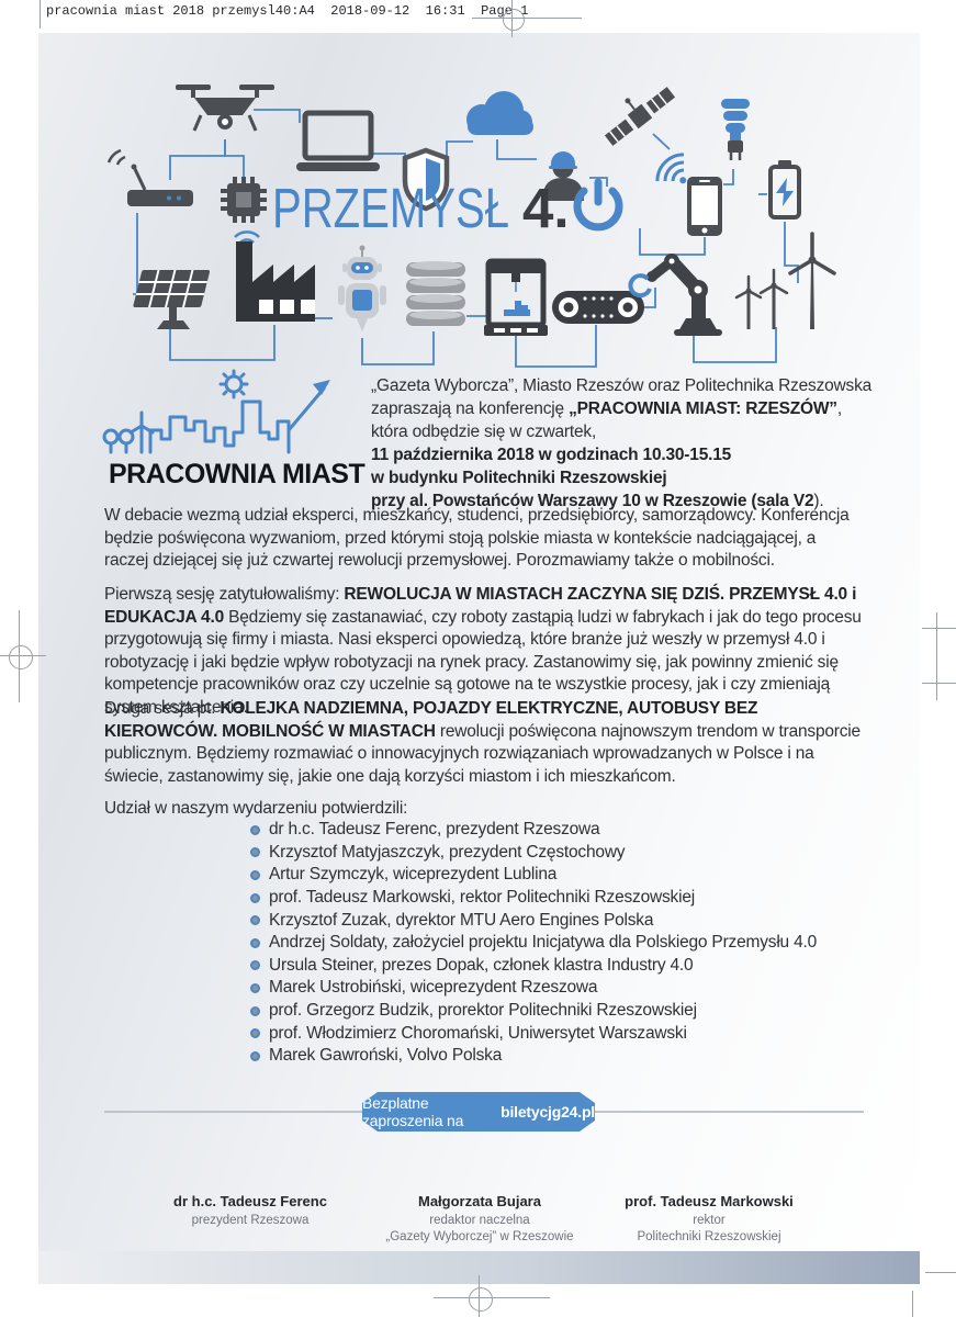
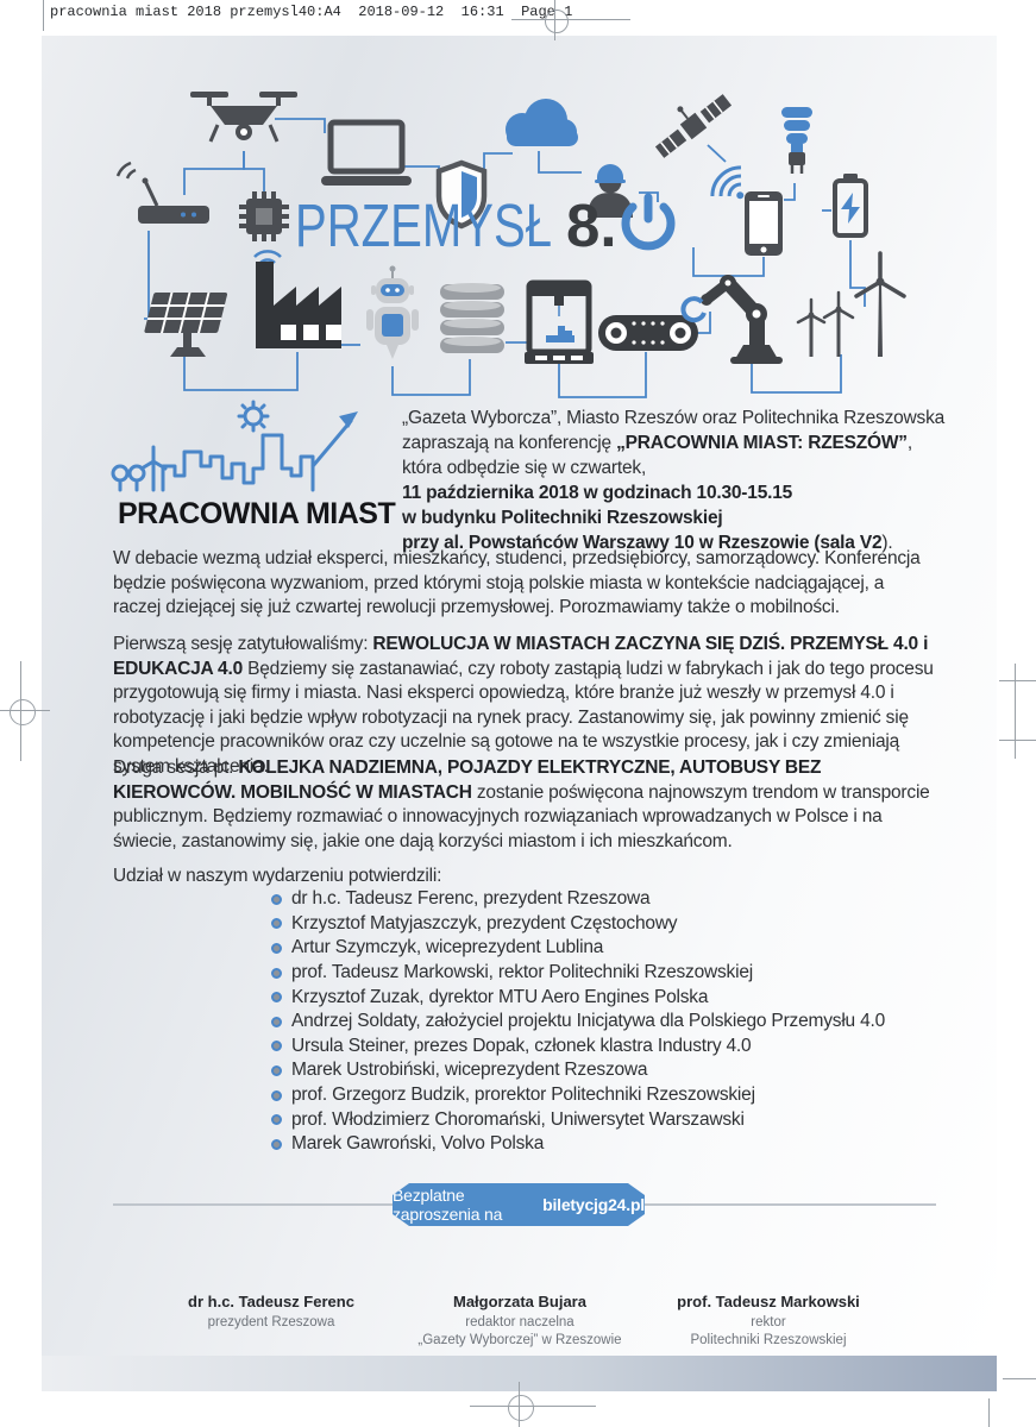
  pracownia miast 2018 przemysl40:A4 2018-09-12 16:31 Page 1
  PRZEMYSŁ
- 4.
+ 8.
  PRACOWNIA MIAST
  „Gazeta Wyborcza”, Miasto Rzeszów oraz Politechnika Rzeszowska
  zapraszają na konferencję „PRACOWNIA MIAST: RZESZÓW”,
  która odbędzie się w czwartek,
  11 października 2018 w godzinach 10.30-15.15
  w budynku Politechniki Rzeszowskiej
  przy al. Powstańców Warszawy 10 w Rzeszowie (sala V2).
  W debacie wezmą udział eksperci, mieszkańcy, studenci, przedsiębiorcy, samorządowcy. Konferencja będzie poświęcona wyzwaniom, przed którymi stoją polskie miasta w kontekście nadciągającej, a raczej dziejącej się już czwartej rewolucji przemysłowej. Porozmawiamy także o mobilności.
  Pierwszą sesję zatytułowaliśmy: REWOLUCJA W MIASTACH ZACZYNA SIĘ DZIŚ. PRZEMYSŁ 4.0 i EDUKACJA 4.0 Będziemy się zastanawiać, czy roboty zastąpią ludzi w fabrykach i jak do tego procesu przygotowują się firmy i miasta. Nasi eksperci opowiedzą, które branże już weszły w przemysł 4.0 i robotyzację i jaki będzie wpływ robotyzacji na rynek pracy. Zastanowimy się, jak powinny zmienić się kompetencje pracowników oraz czy uczelnie są gotowe na te wszystkie procesy, jak i czy zmieniają system kształcenia.
- Druga sesja pt. KOLEJKA NADZIEMNA, POJAZDY ELEKTRYCZNE, AUTOBUSY BEZ KIEROWCÓW. MOBILNOŚĆ W MIASTACH rewolucji poświęcona najnowszym trendom w transporcie publicznym. Będziemy rozmawiać o innowacyjnych rozwiązaniach wprowadzanych w Polsce i na świecie, zastanowimy się, jakie one dają korzyści miastom i ich mieszkańcom.
+ Druga sesja pt. KOLEJKA NADZIEMNA, POJAZDY ELEKTRYCZNE, AUTOBUSY BEZ KIEROWCÓW. MOBILNOŚĆ W MIASTACH zostanie poświęcona najnowszym trendom w transporcie publicznym. Będziemy rozmawiać o innowacyjnych rozwiązaniach wprowadzanych w Polsce i na świecie, zastanowimy się, jakie one dają korzyści miastom i ich mieszkańcom.
  Udział w naszym wydarzeniu potwierdzili:
  dr h.c. Tadeusz Ferenc, prezydent Rzeszowa
  Krzysztof Matyjaszczyk, prezydent Częstochowy
  Artur Szymczyk, wiceprezydent Lublina
  prof. Tadeusz Markowski, rektor Politechniki Rzeszowskiej
  Krzysztof Zuzak, dyrektor MTU Aero Engines Polska
  Andrzej Soldaty, założyciel projektu Inicjatywa dla Polskiego Przemysłu 4.0
  Ursula Steiner, prezes Dopak, członek klastra Industry 4.0
  Marek Ustrobiński, wiceprezydent Rzeszowa
  prof. Grzegorz Budzik, prorektor Politechniki Rzeszowskiej
  prof. Włodzimierz Choromański, Uniwersytet Warszawski
  Marek Gawroński, Volvo Polska
  Bezplatne zaproszenia na
  biletycjg24.pl
  dr h.c. Tadeusz Ferenc
  prezydent Rzeszowa
  Małgorzata Bujara
  redaktor naczelna
  „Gazety Wyborczej” w Rzeszowie
  prof. Tadeusz Markowski
  rektor
  Politechniki Rzeszowskiej
